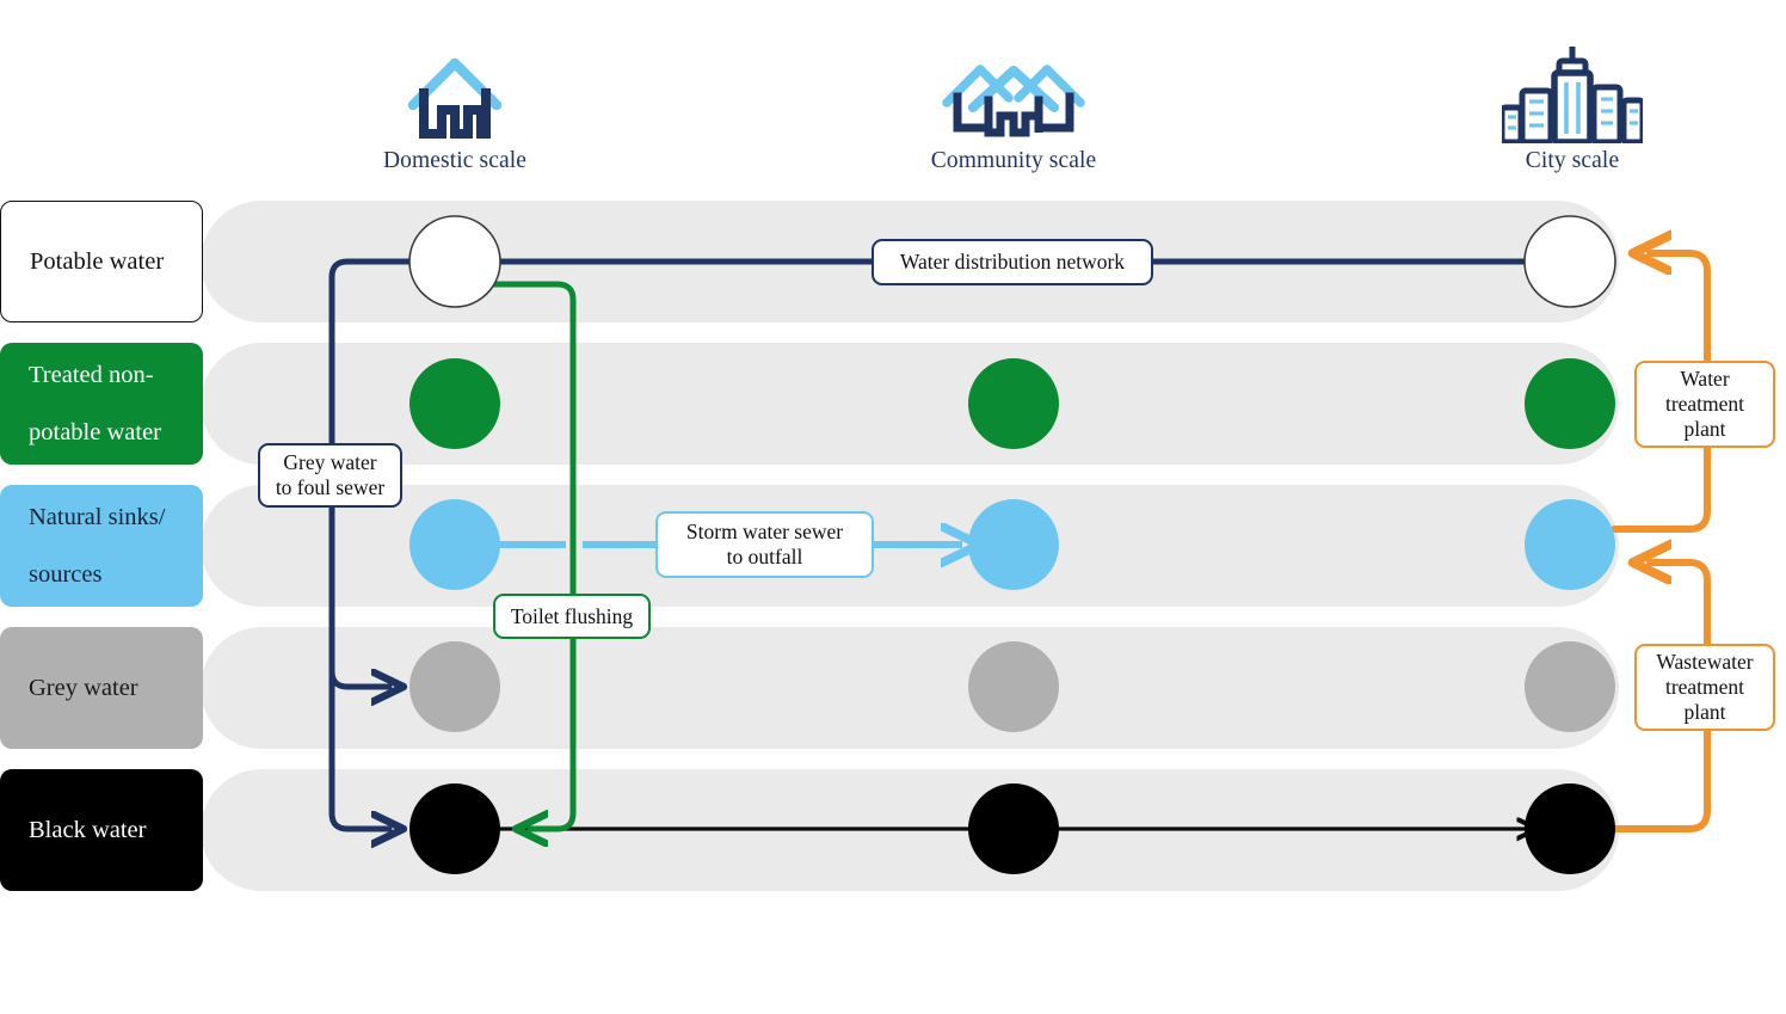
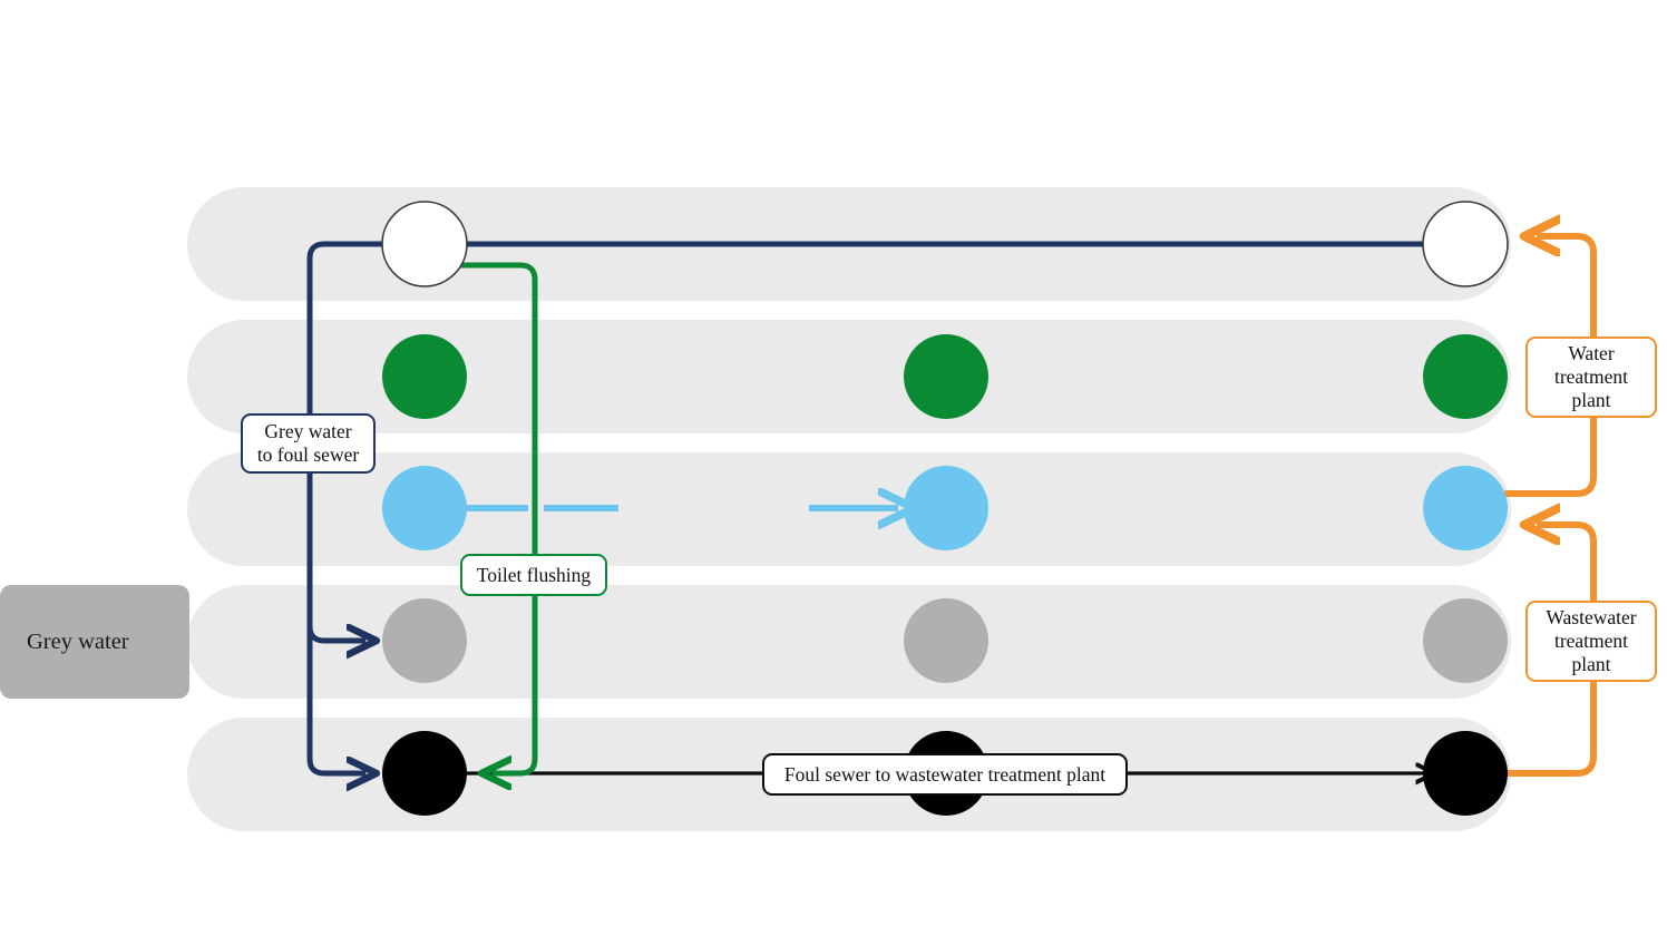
- Domestic scale
- Community scale
- City scale
- Potable water
- Treated non-
- potable water
- Natural sinks/
- sources
  Grey water
- Black water
- Water distribution network
  Grey water
  to foul sewer
- Storm water sewer
- to outfall
  Toilet flushing
+ Foul sewer to wastewater treatment plant
  Water
  treatment
  plant
  Wastewater
  treatment
  plant
